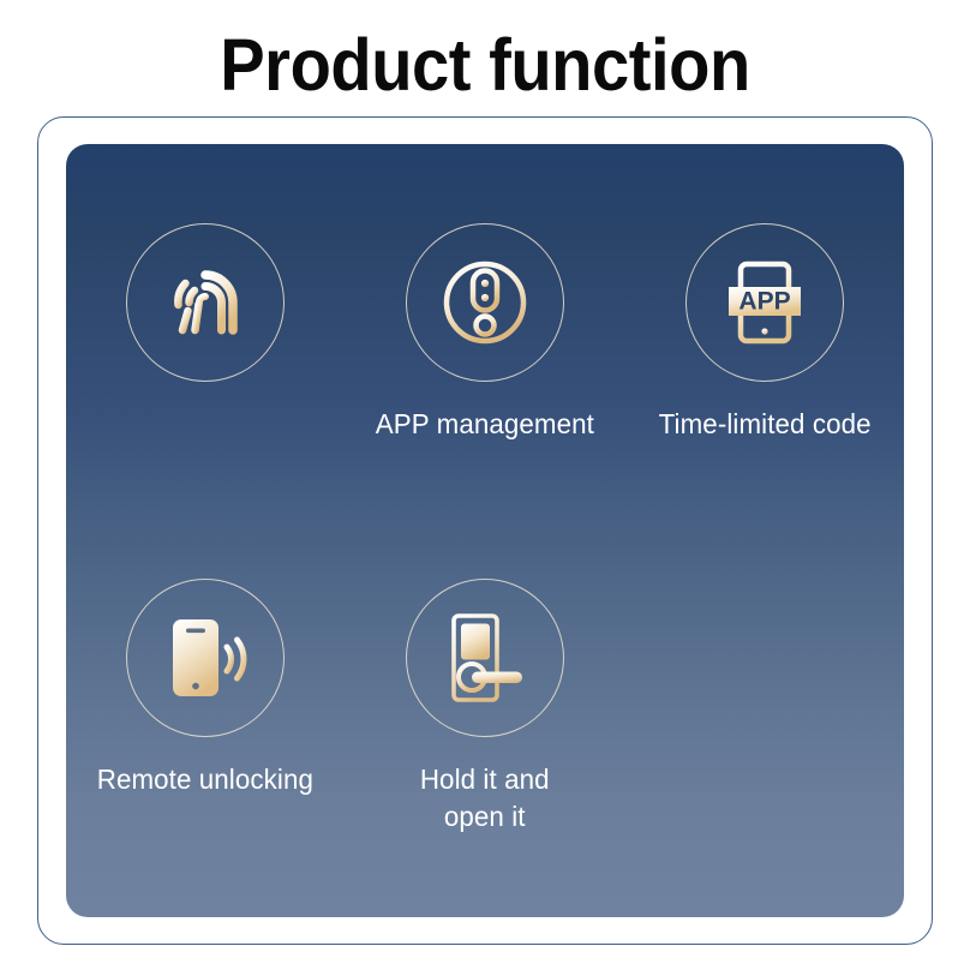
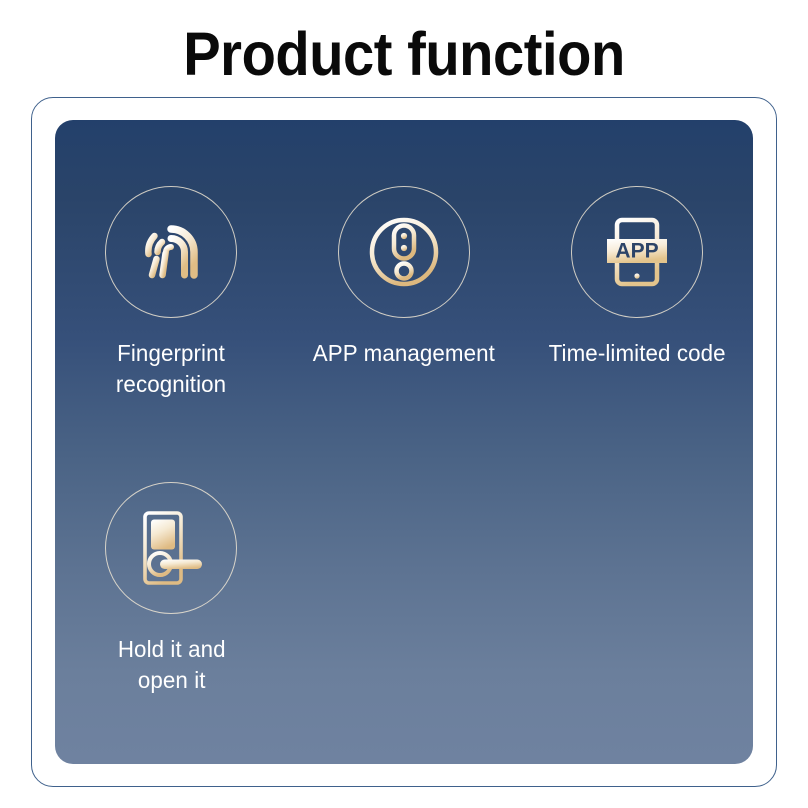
  Product function
+ Fingerprint
+ recognition
  APP management
  APP
  Time-limited code
- Remote unlocking
  Hold it and
  open it
